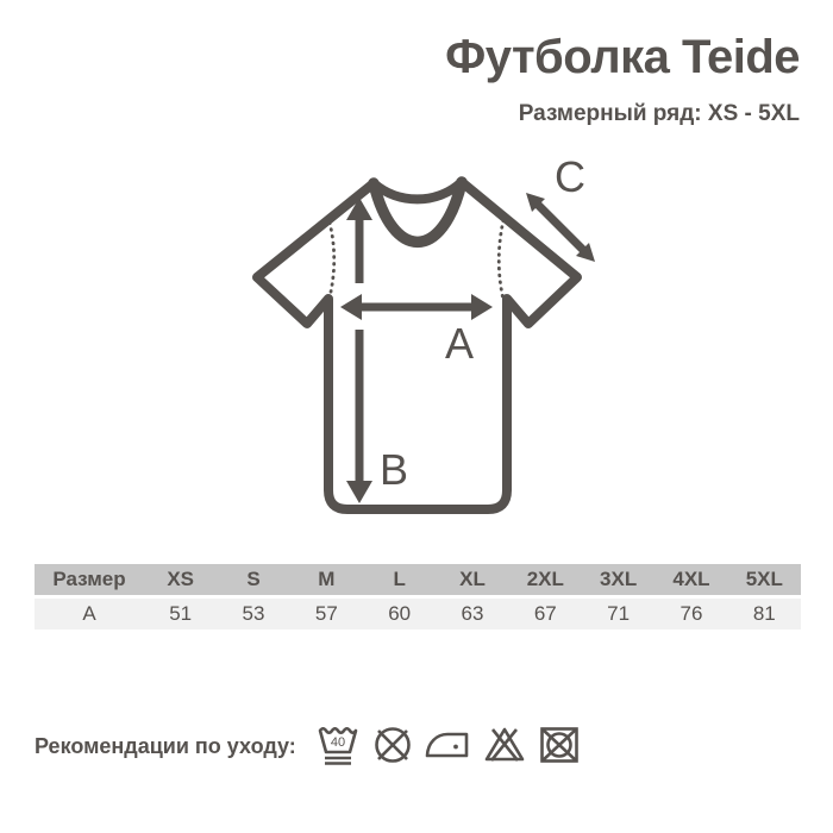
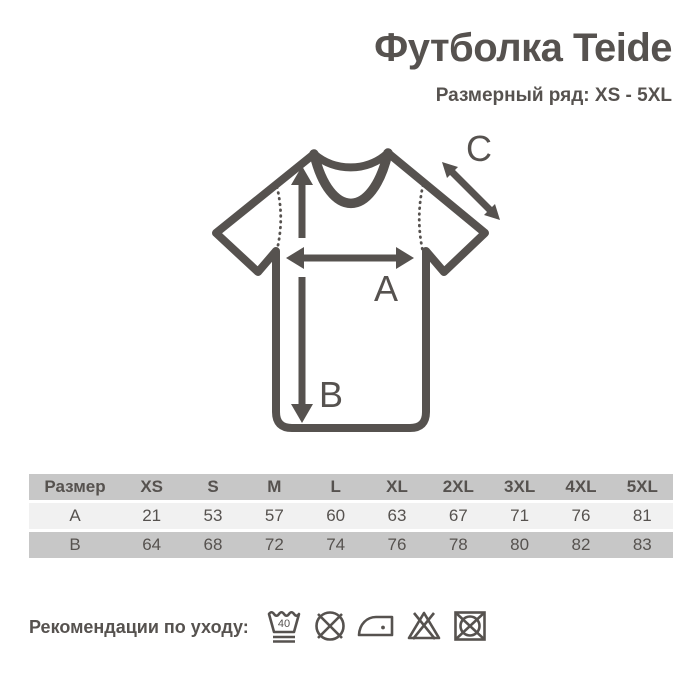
  Футболка Teide
  Размерный ряд: XS - 5XL
  A
  B
  C
  Размер	XS	S	M	L	XL	2XL	3XL	4XL	5XL
- A	51	53	57	60	63	67	71	76	81
+ A	21	53	57	60	63	67	71	76	81
+ B	64	68	72	74	76	78	80	82	83
  Рекомендации по уходу:
  40
